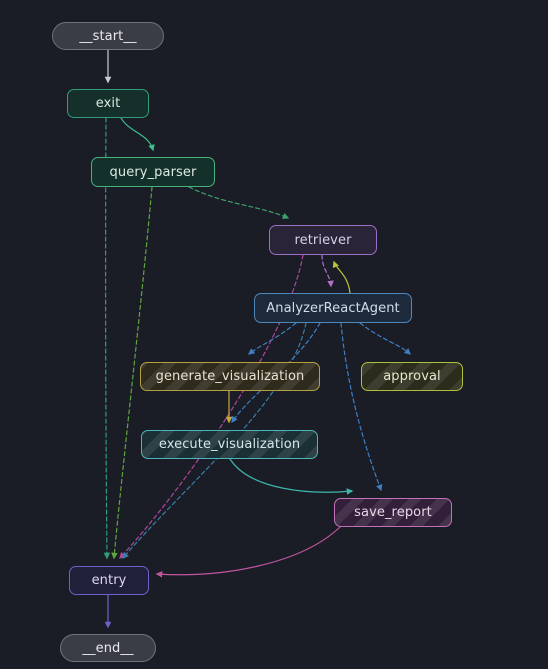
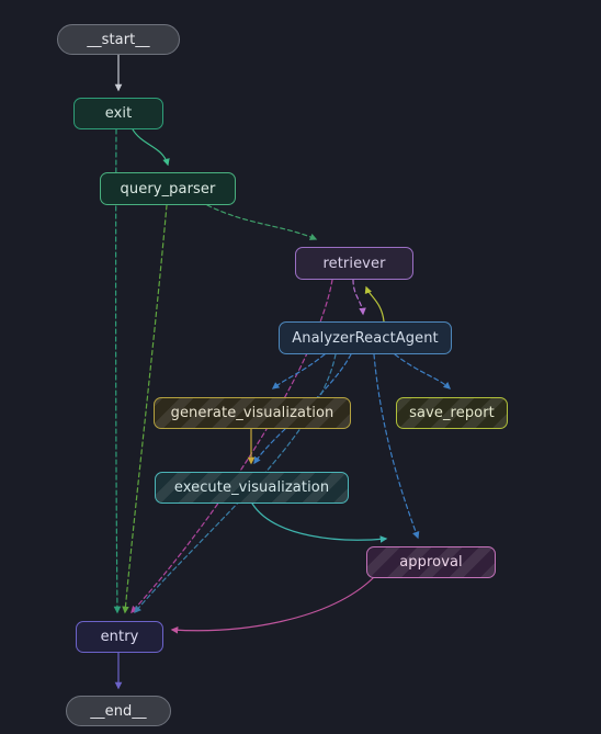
  __start__
  exit
  query_parser
  retriever
  AnalyzerReactAgent
  generate_visualization
- approval
+ save_report
  execute_visualization
- save_report
+ approval
  entry
  __end__
